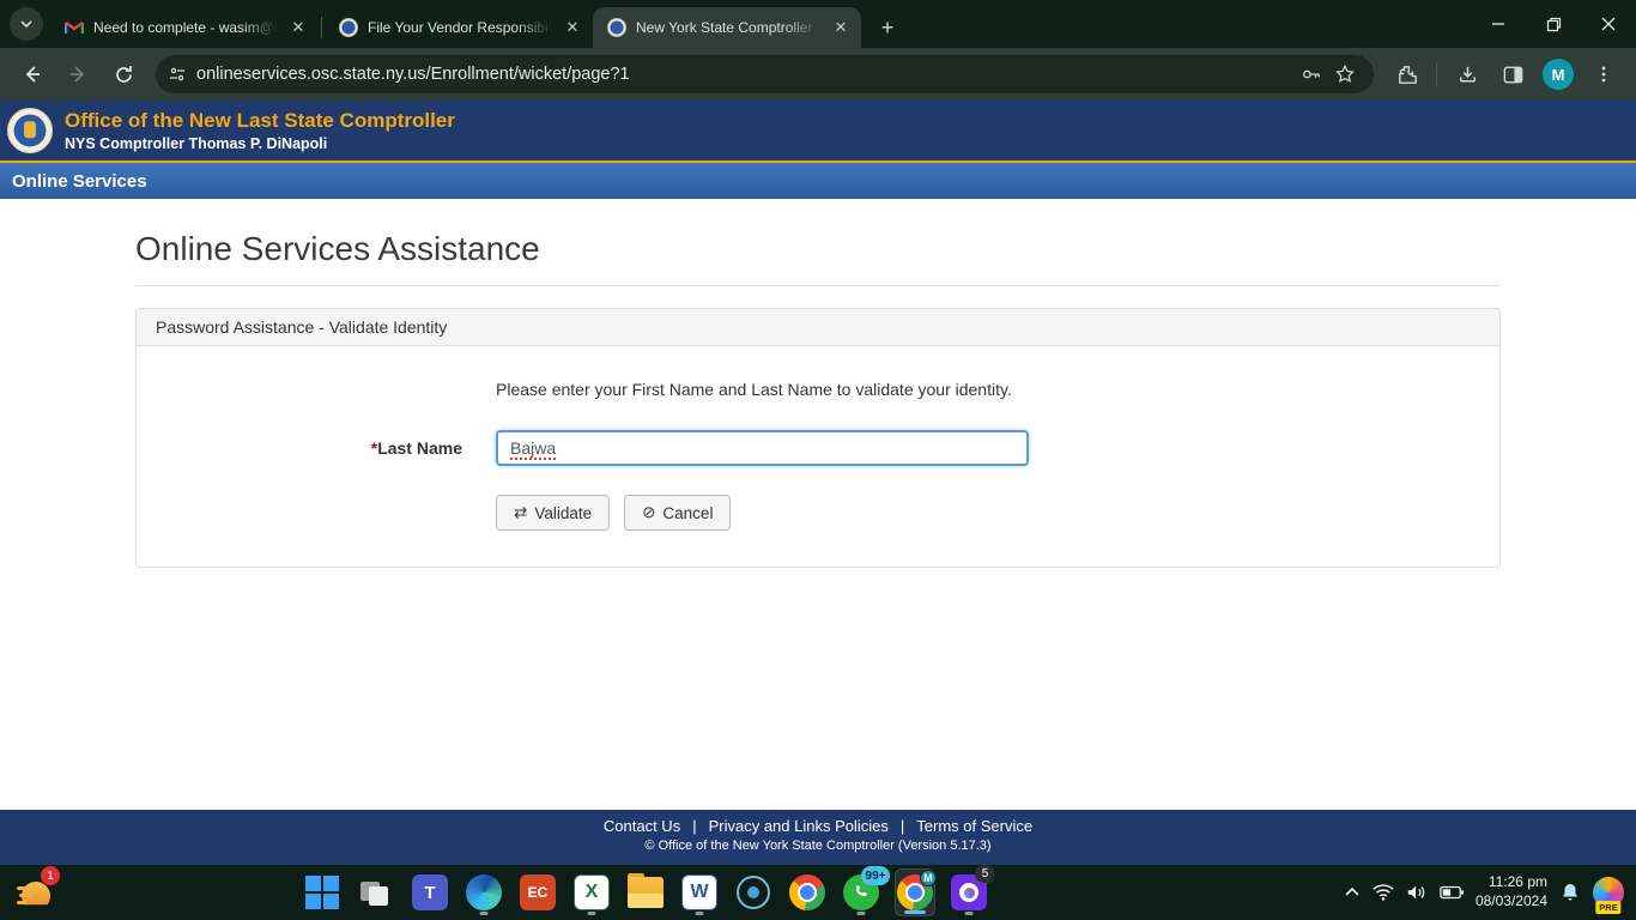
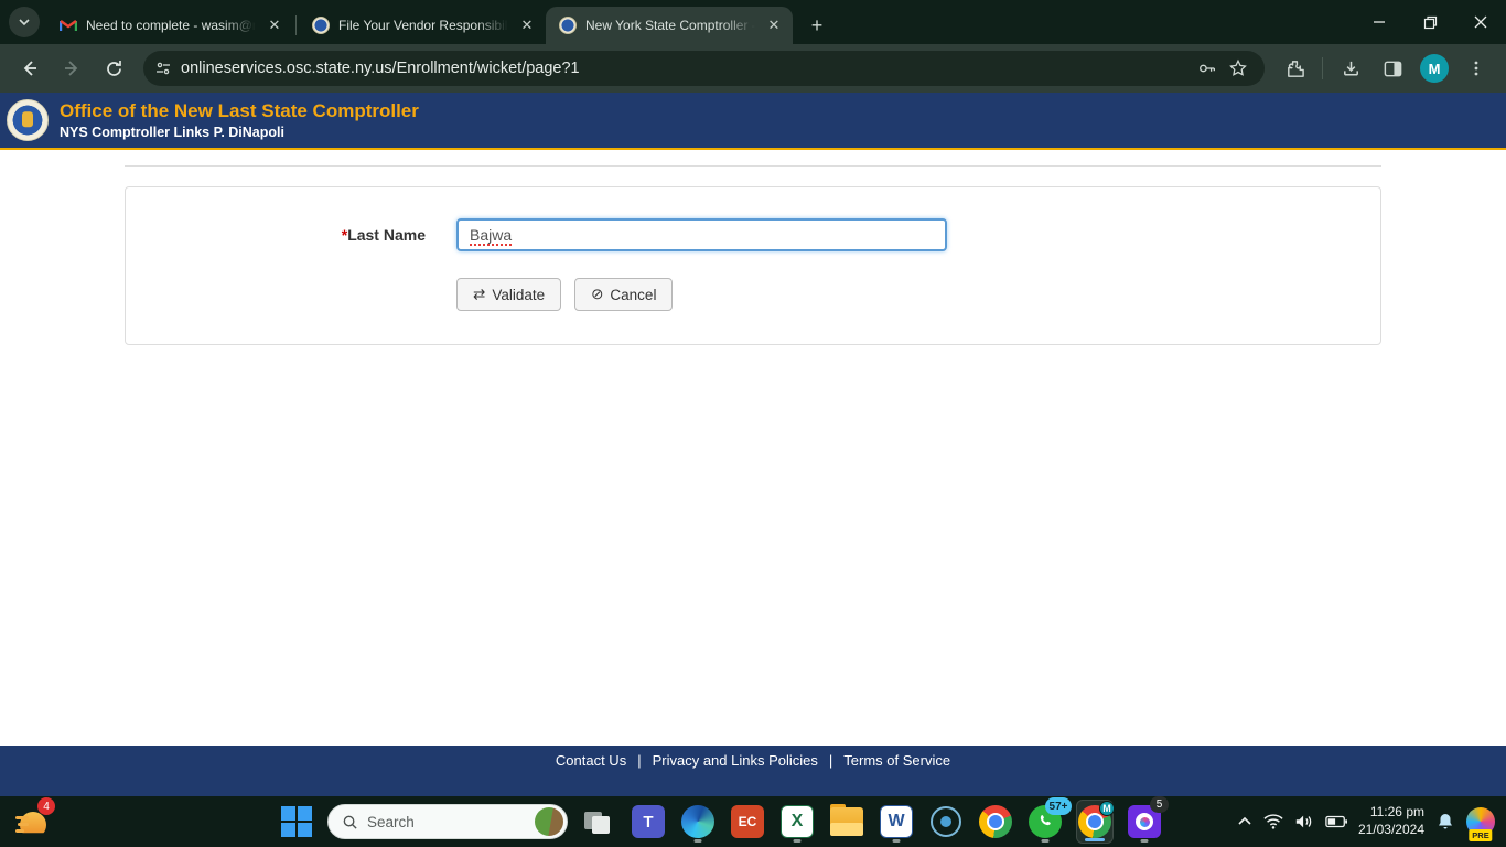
  Need to complete - wasim@
  ✕
  File Your Vendor Responsibil
  ✕
  New York State Comptroller -
  ✕
  +
  onlineservices.osc.state.ny.us/Enrollment/wicket/page?1
  M
  Office of the New Last State Comptroller
- NYS Comptroller Thomas P. DiNapoli
+ NYS Comptroller Links P. DiNapoli
- Online Services
- Online Services Assistance
- Password Assistance - Validate Identity
- Please enter your First Name and Last Name to validate your identity.
  *Last Name
  Bajwa
  ⇄
  Validate
  ⊘
  Cancel
  Contact Us | Privacy and Links Policies | Terms of Service
- © Office of the New York State Comptroller (Version 5.17.3)
- 1
+ 4
+ Search
  T
  EC
  X
  W
- 99+
+ 57+
  M
  5
  11:26 pm
- 08/03/2024
+ 21/03/2024
  PRE
